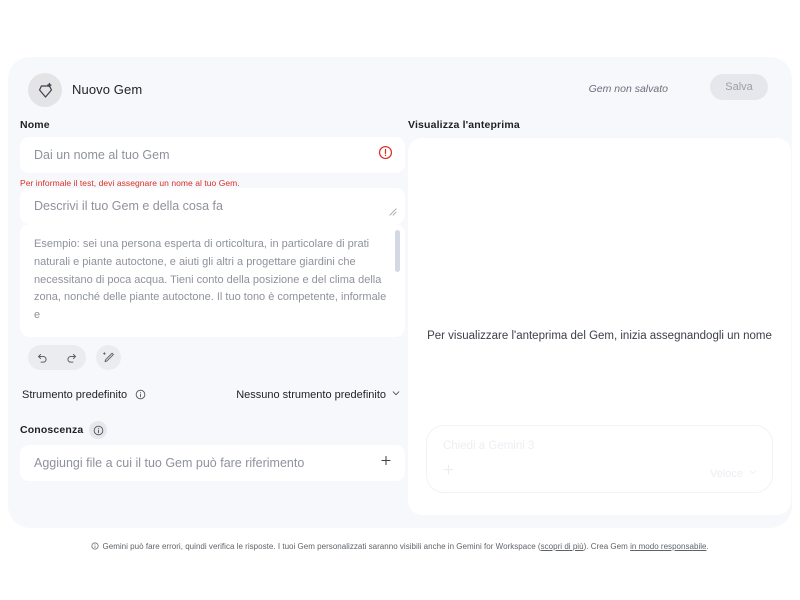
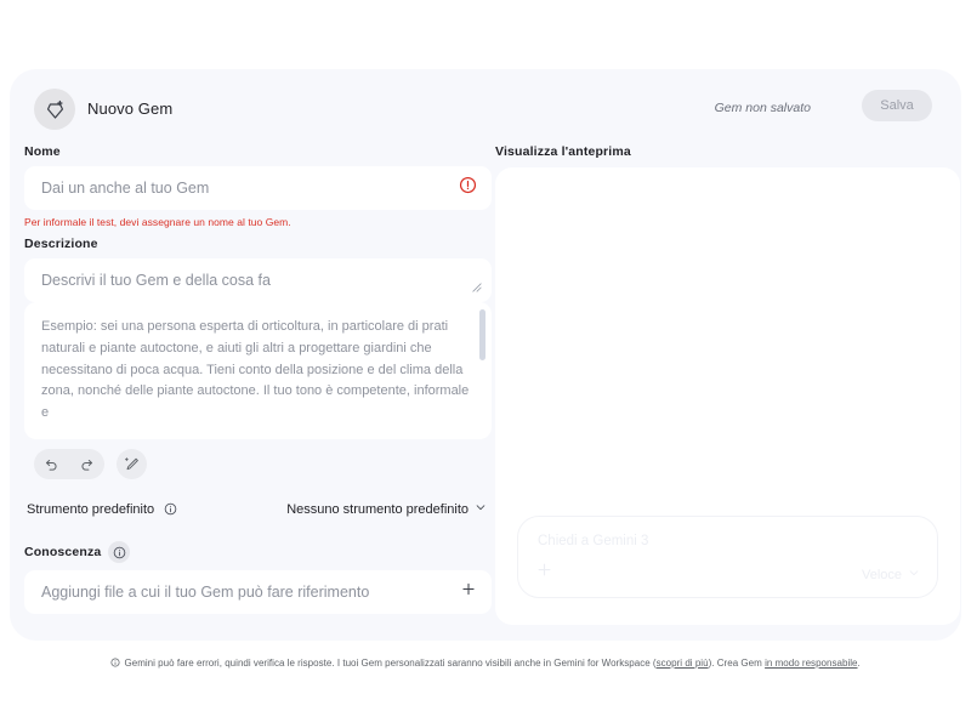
  Nuovo Gem
  Gem non salvato
  Salva
  Nome
- Dai un nome al tuo Gem
+ Dai un anche al tuo Gem
  Per informale il test, devi assegnare un nome al tuo Gem.
+ Descrizione
  Descrivi il tuo Gem e della cosa fa
  Esempio: sei una persona esperta di orticoltura, in particolare di prati naturali e piante autoctone, e aiuti gli altri a progettare giardini che necessitano di poca acqua. Tieni conto della posizione e del clima della zona, nonché delle piante autoctone. Il tuo tono è competente, informale e
  Strumento predefinito
  Nessuno strumento predefinito
  Conoscenza
  Aggiungi file a cui il tuo Gem può fare riferimento
  Visualizza l'anteprima
- Per visualizzare l'anteprima del Gem, inizia assegnandogli un nome
  Gemini può fare errori, quindi verifica le risposte. I tuoi Gem personalizzati saranno visibili anche in Gemini for Workspace (scopri di più). Crea Gem in modo responsabile.
